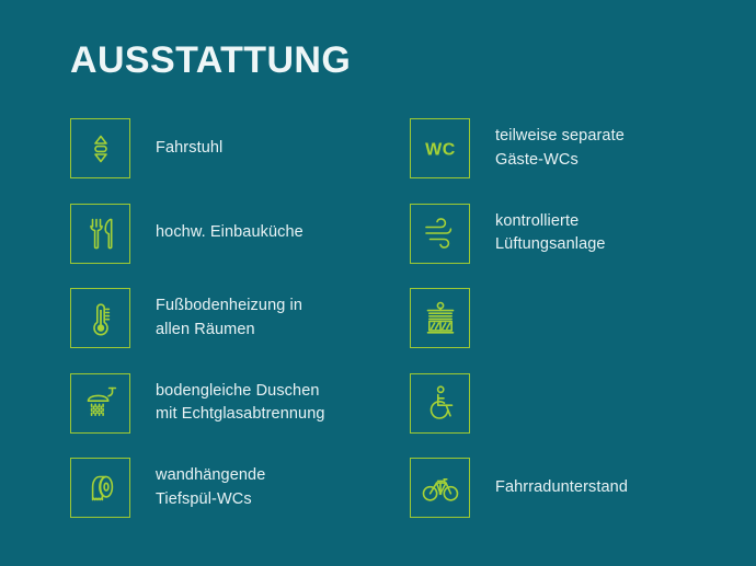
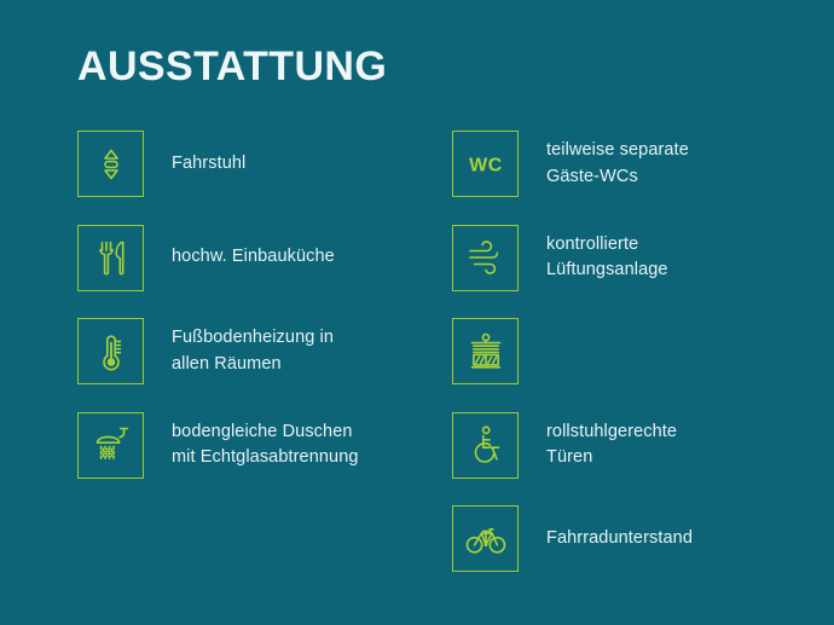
  AUSSTATTUNG
  Fahrstuhl
  hochw. Einbauküche
  Fußbodenheizung in
  allen Räumen
  bodengleiche Duschen
  mit Echtglasabtrennung
- wandhängende
- Tiefspül-WCs
  WC
  teilweise separate
  Gäste-WCs
  kontrollierte
  Lüftungsanlage
+ rollstuhlgerechte
+ Türen
  Fahrradunterstand
